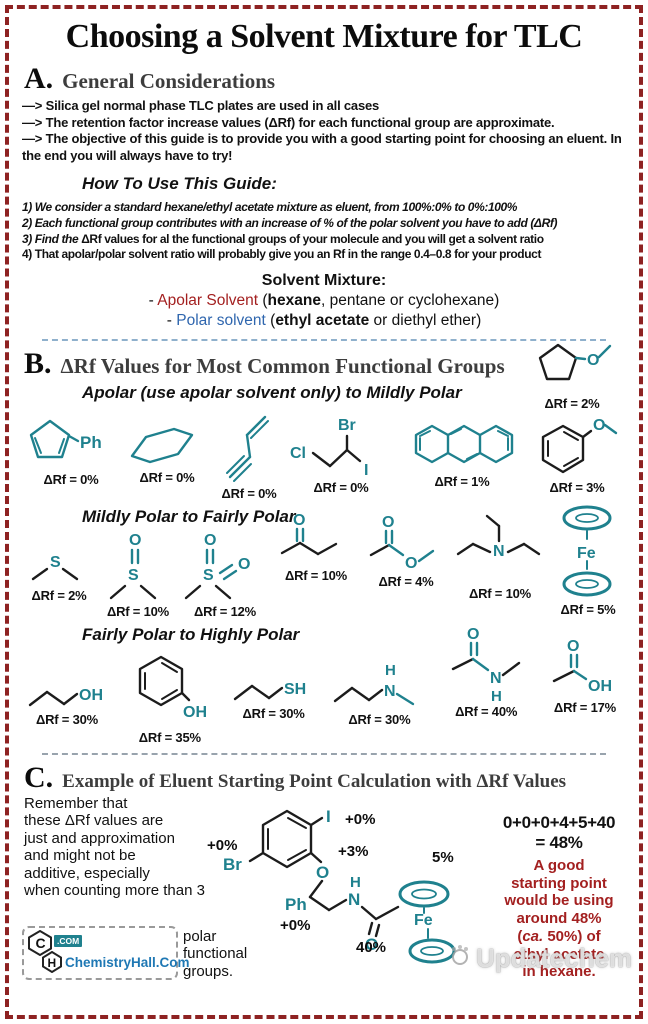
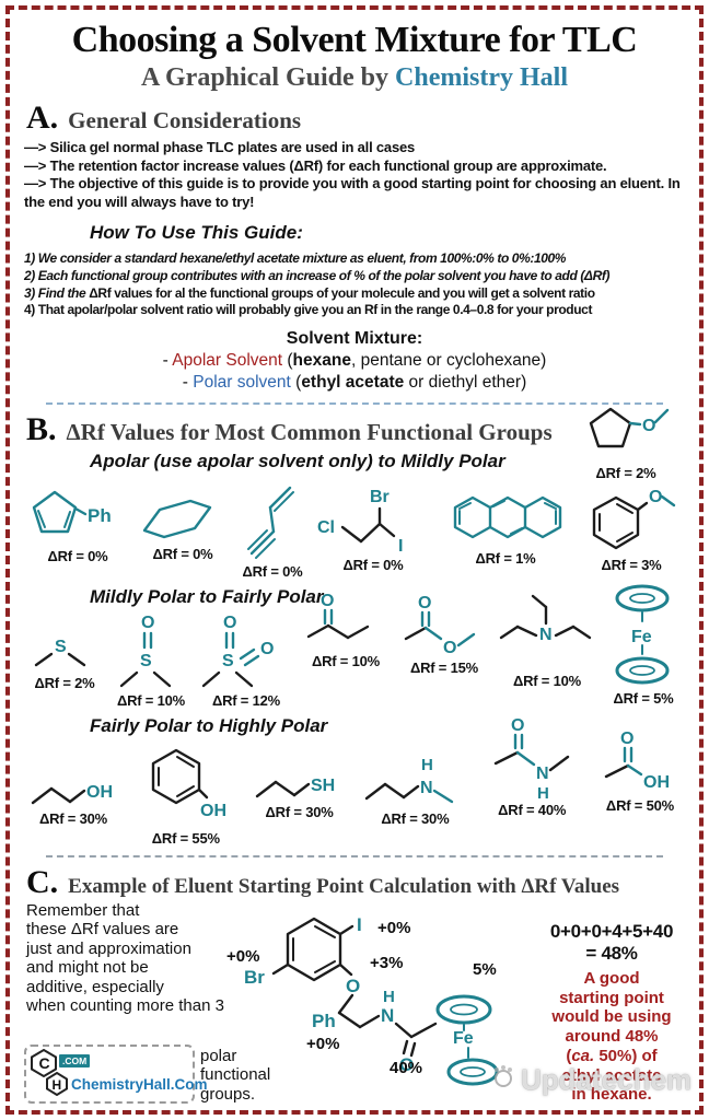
  Choosing a Solvent Mixture for TLC
+ A Graphical Guide by Chemistry Hall
  A.
  General Considerations
  —> Silica gel normal phase TLC plates are used in all cases
  —> The retention factor increase values (ΔRf) for each functional group are approximate.
  —> The objective of this guide is to provide you with a good starting point for choosing an eluent. In the end you will always have to try!
  How To Use This Guide:
  1) We consider a standard hexane/ethyl acetate mixture as eluent, from 100%:0% to 0%:100%
  2) Each functional group contributes with an increase of % of the polar solvent you have to add (ΔRf)
  3) Find the ΔRf values for al the functional groups of your molecule and you will get a solvent ratio
  4) That apolar/polar solvent ratio will probably give you an Rf in the range 0.4–0.8 for your product
  Solvent Mixture:
  - Apolar Solvent (hexane, pentane or cyclohexane)
  - Polar solvent (ethyl acetate or diethyl ether)
  B.
  ΔRf Values for Most Common Functional Groups
  O
  ΔRf = 2%
  Apolar (use apolar solvent only) to Mildly Polar
  Ph
  ΔRf = 0%
  ΔRf = 0%
  ΔRf = 0%
  Cl
  Br
  I
  ΔRf = 0%
  ΔRf = 1%
  O
  ΔRf = 3%
  Mildly Polar to Fairly Polar
  S
  ΔRf = 2%
  O
  S
  ΔRf = 10%
  O
  S
  O
  ΔRf = 12%
  O
  ΔRf = 10%
  O
  O
- ΔRf = 4%
+ ΔRf = 15%
  N
  ΔRf = 10%
  Fe
  ΔRf = 5%
  Fairly Polar to Highly Polar
  OH
  ΔRf = 30%
  OH
- ΔRf = 35%
+ ΔRf = 55%
  SH
  ΔRf = 30%
  N
  H
  ΔRf = 30%
  O
  N
  H
  ΔRf = 40%
  O
  OH
- ΔRf = 17%
+ ΔRf = 50%
  C.
  Example of Eluent Starting Point Calculation with ΔRf Values
  Remember that
  these ΔRf values are
  just and approximation
  and might not be
  additive, especially
  when counting more than 3
  polar functional groups.
  C
  .COM
  H
  ChemistryHall.Com
  I
  Br
  O
  Ph
  N
  H
  O
  Fe
  +0%
  +0%
  +3%
  5%
  +0%
  40%
  0+0+0+4+5+40
  = 48%
  A good
  starting point
  would be using
  around 48%
  (ca. 50%) of
  ethyl acetate
  in hexane.
  Updatechem
